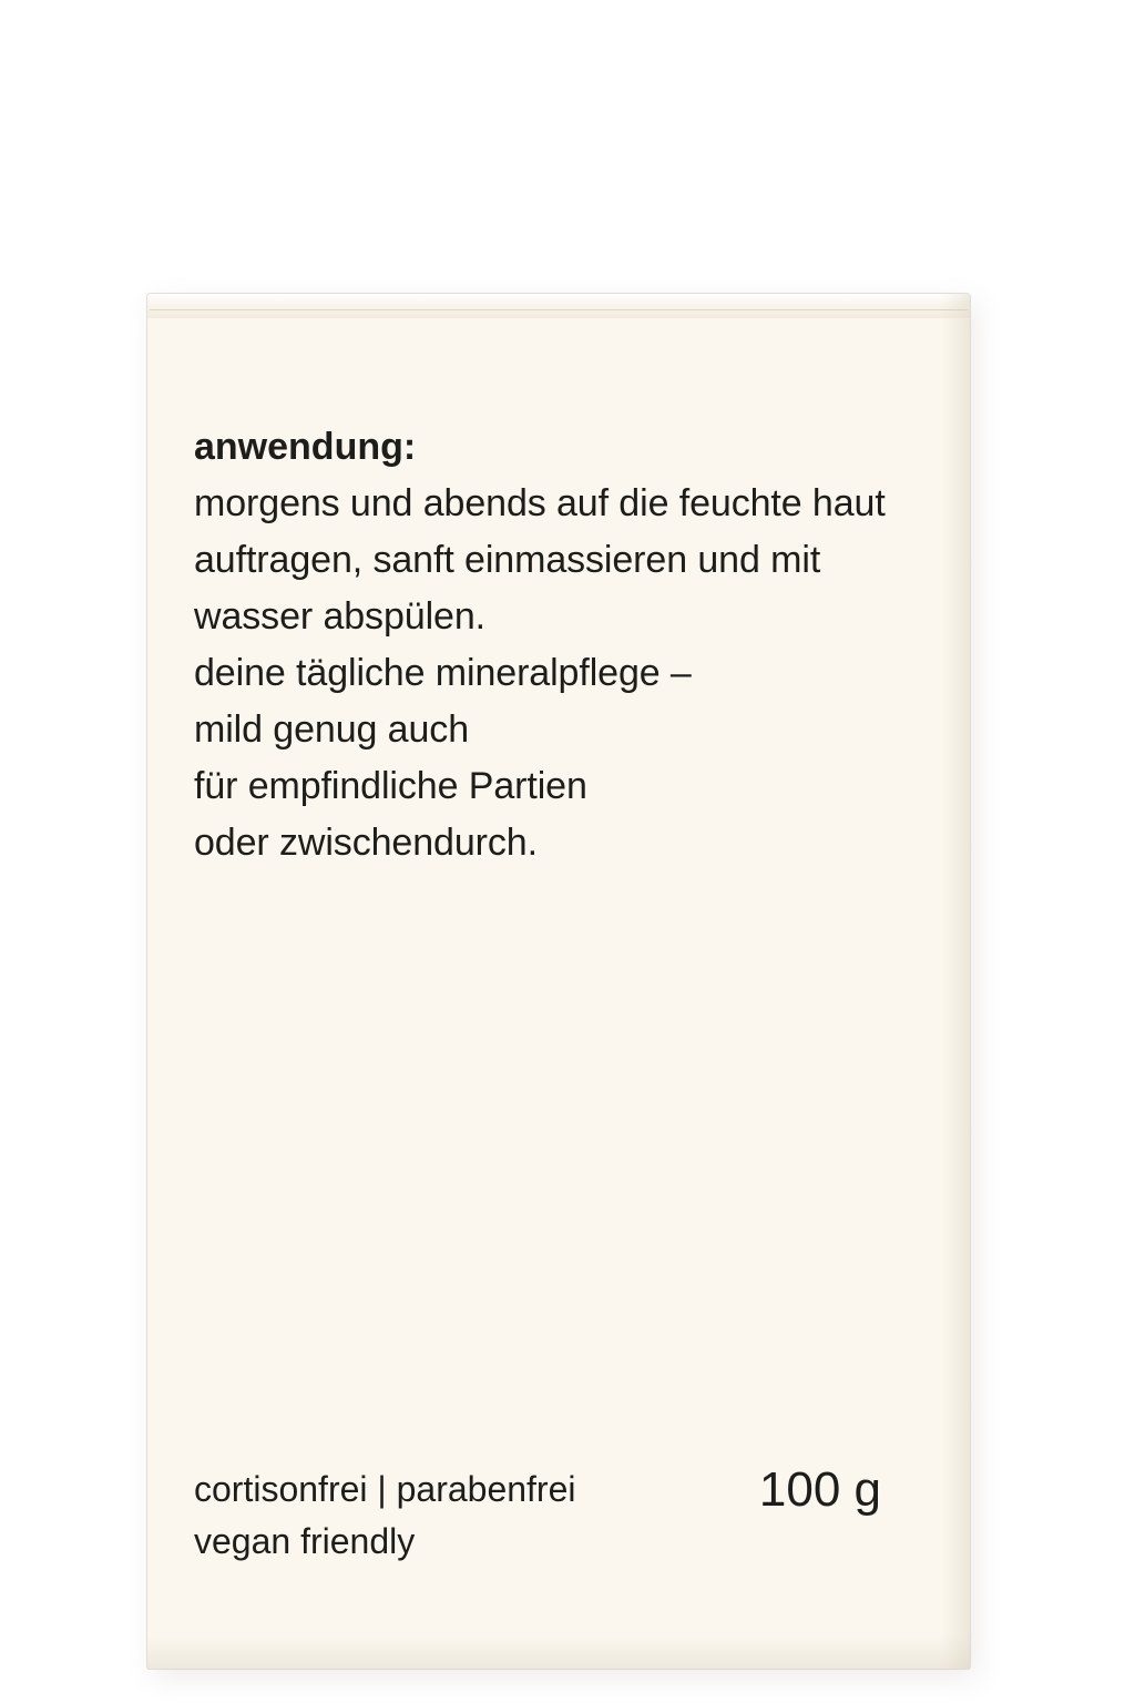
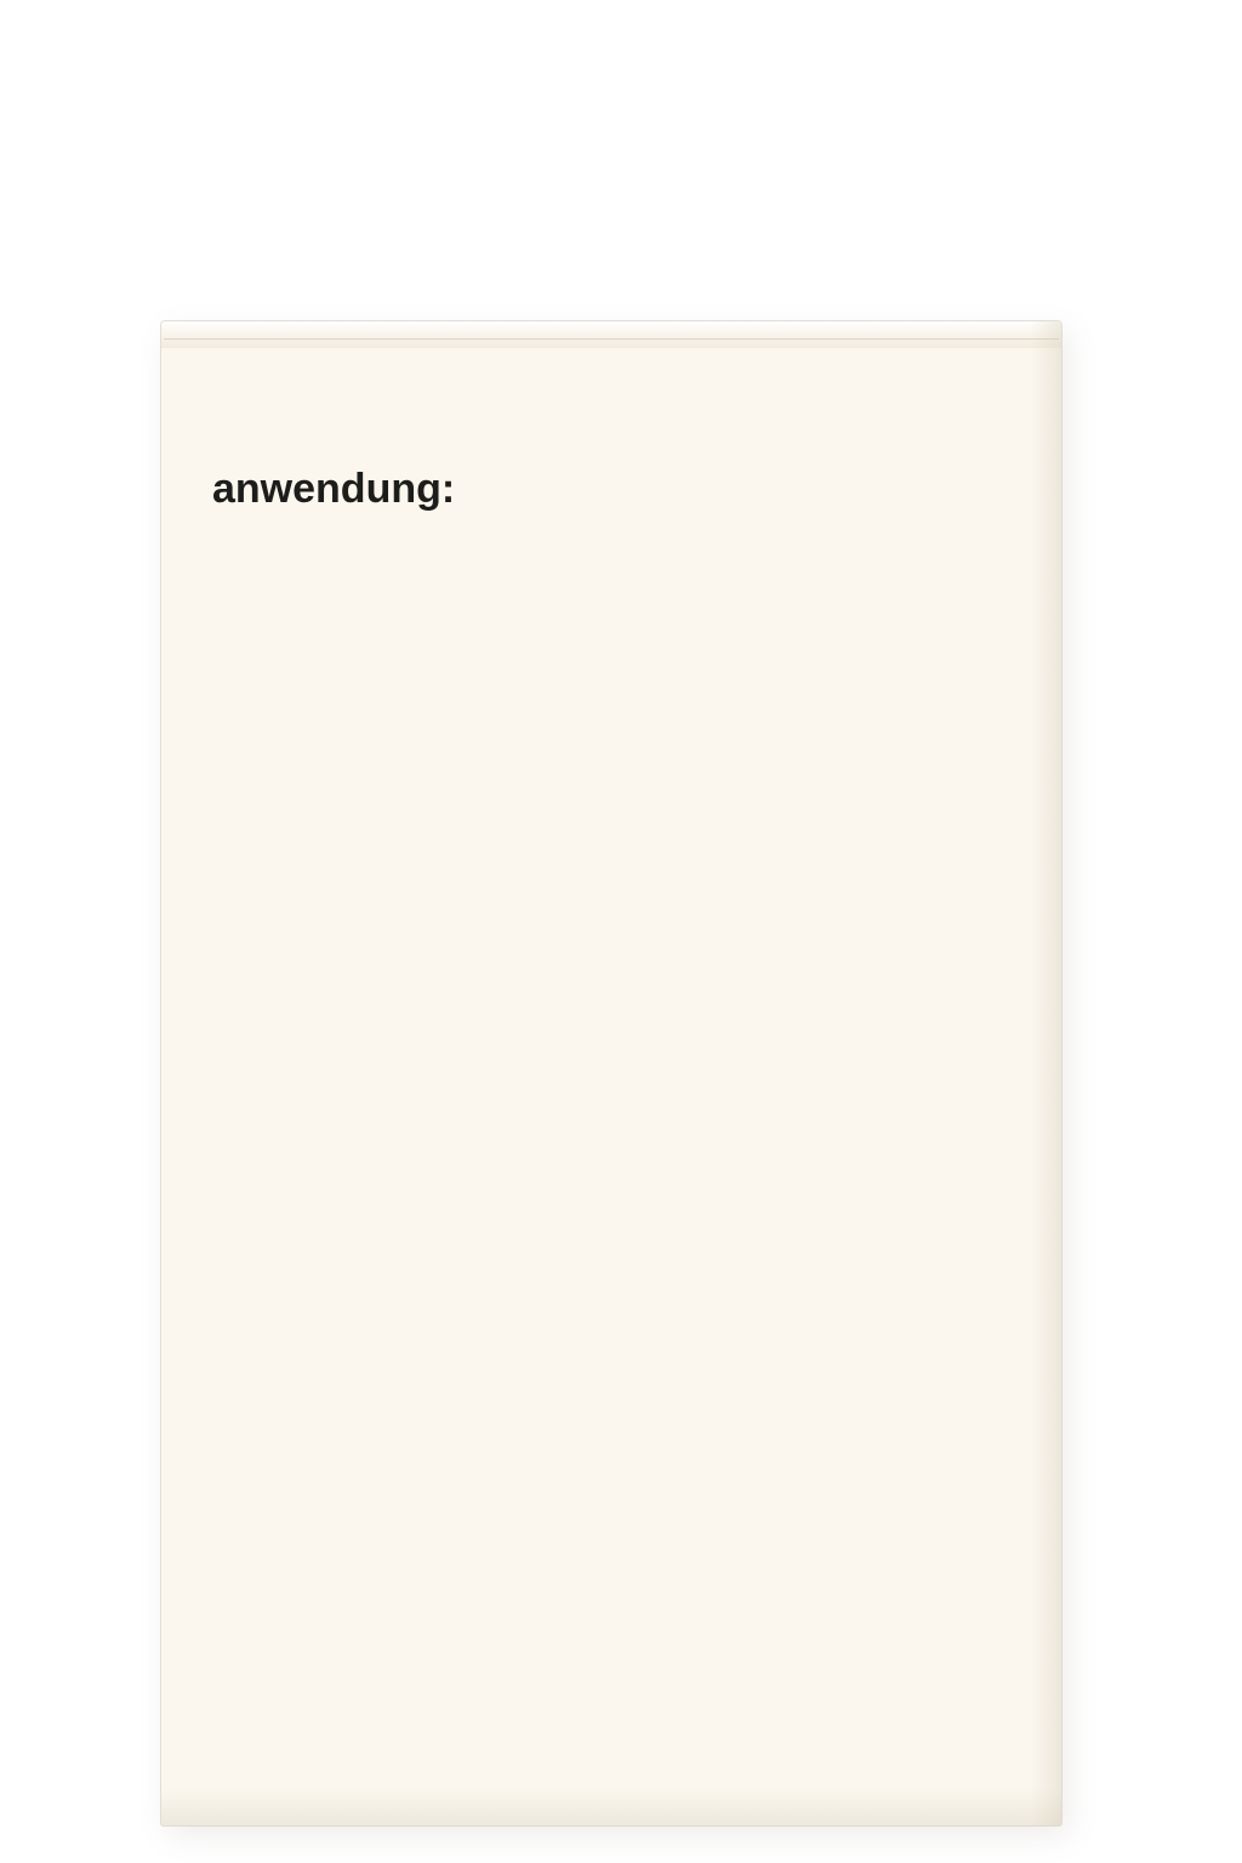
  anwendung:
- morgens und abends auf die feuchte haut auftragen, sanft einmassieren und mit wasser abspülen.
- deine tägliche mineralpflege –
- mild genug auch
- für empfindliche Partien
- oder zwischendurch.
- cortisonfrei | parabenfrei
- vegan friendly
- 100 g
